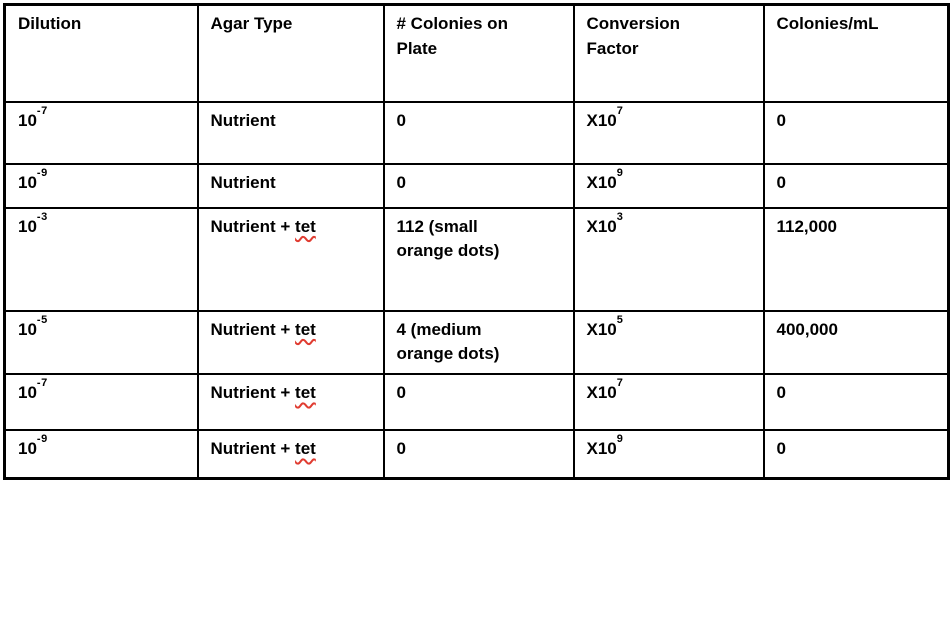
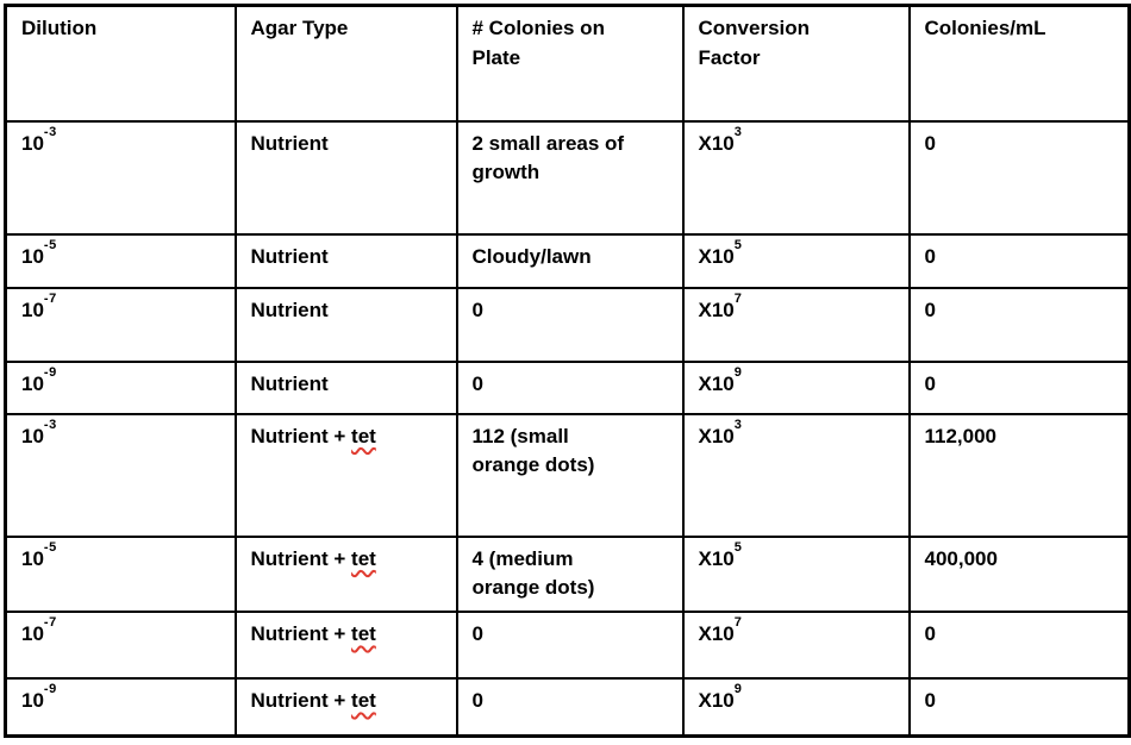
  Dilution	Agar Type	# Colonies on Plate	Conversion Factor	Colonies/mL
+ 10-3	Nutrient	2 small areas of growth	X103	0
+ 10-5	Nutrient	Cloudy/lawn	X105	0
  10-7	Nutrient	0	X107	0
  10-9	Nutrient	0	X109	0
  10-3	Nutrient + tet	112 (small orange dots)	X103	112,000
  10-5	Nutrient + tet	4 (medium orange dots)	X105	400,000
  10-7	Nutrient + tet	0	X107	0
  10-9	Nutrient + tet	0	X109	0
